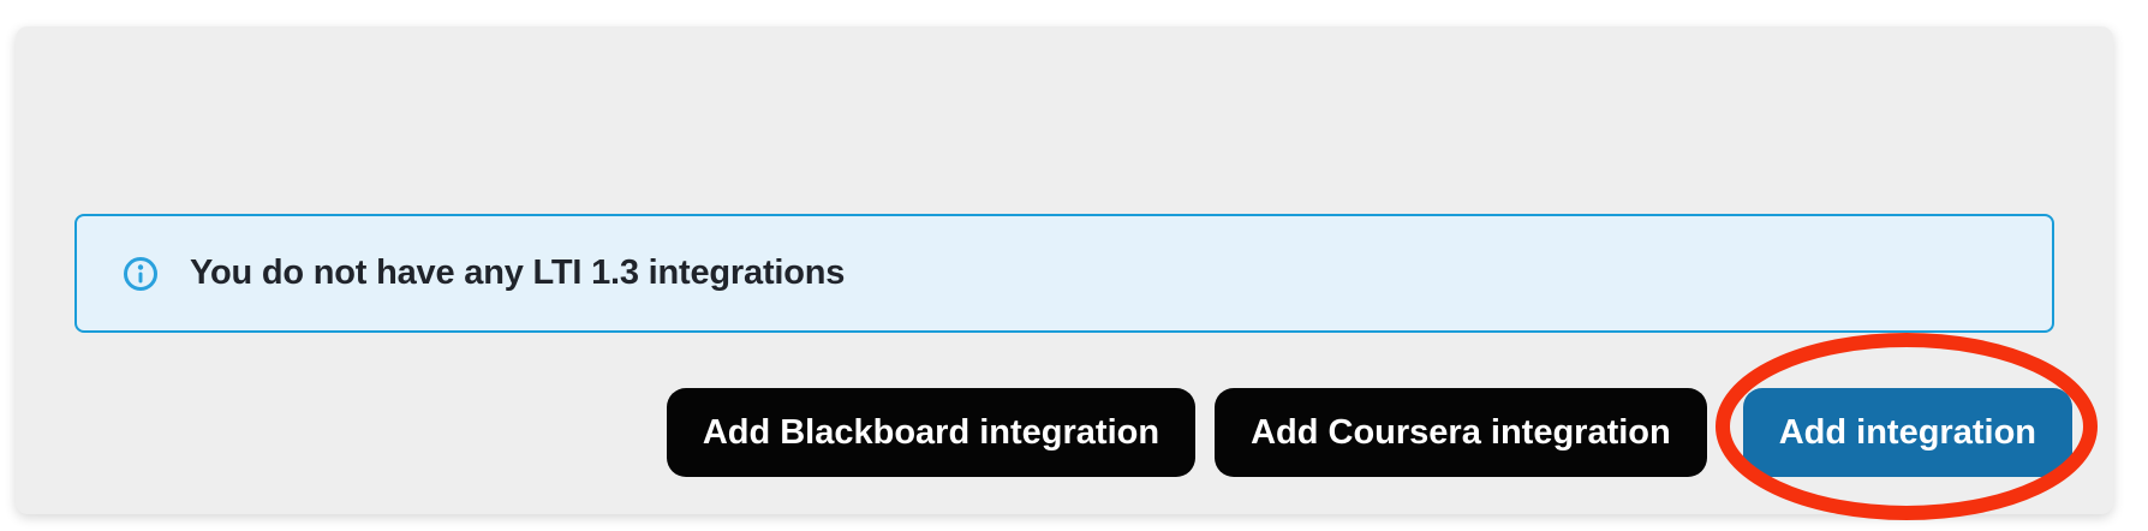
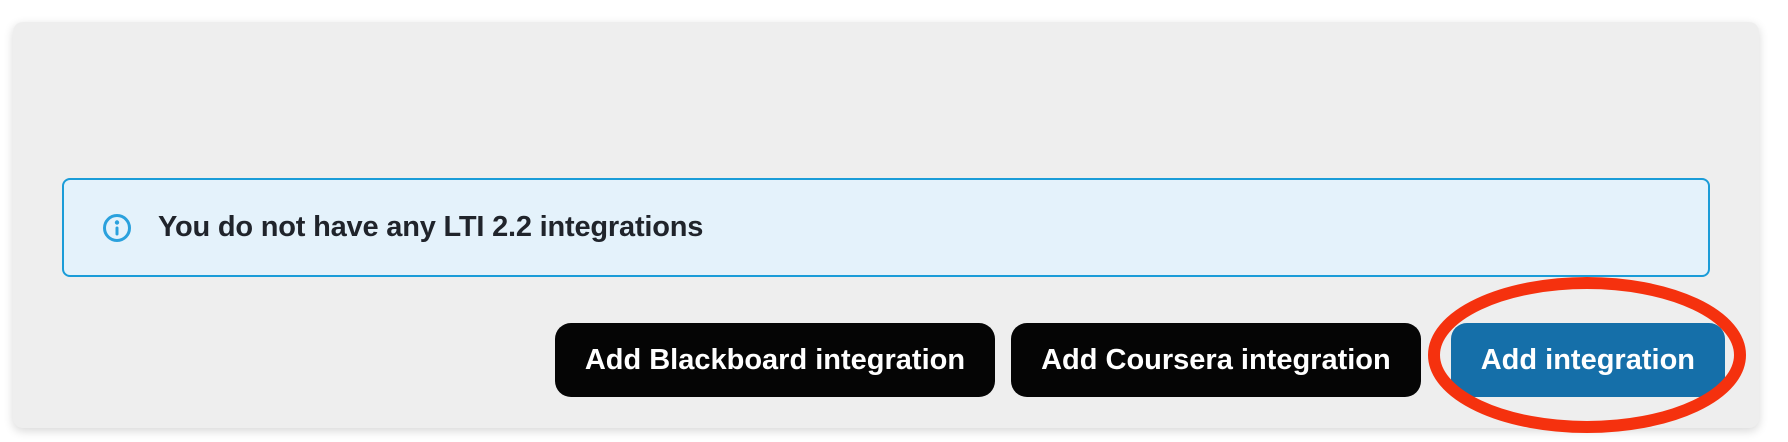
- You do not have any LTI 1.3 integrations
+ You do not have any LTI 2.2 integrations
  Add Blackboard integration
  Add Coursera integration
  Add integration
